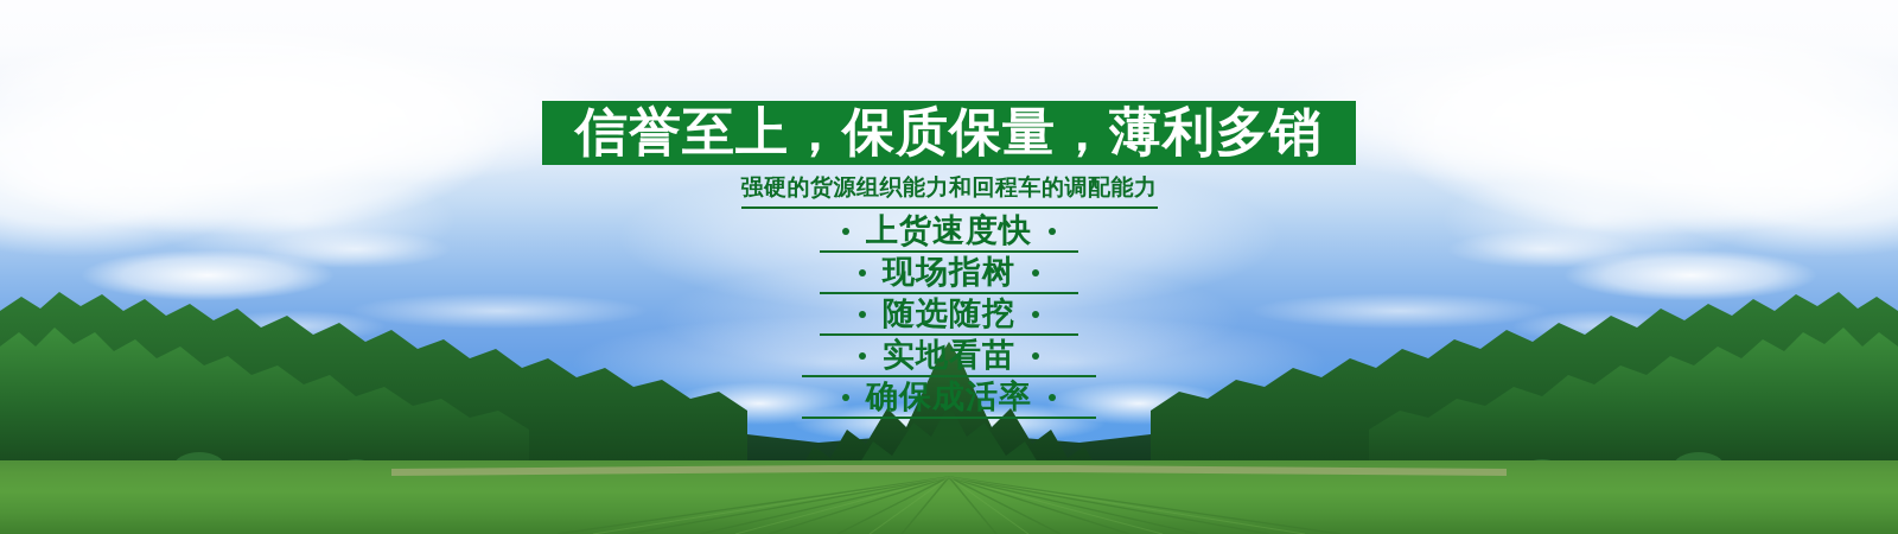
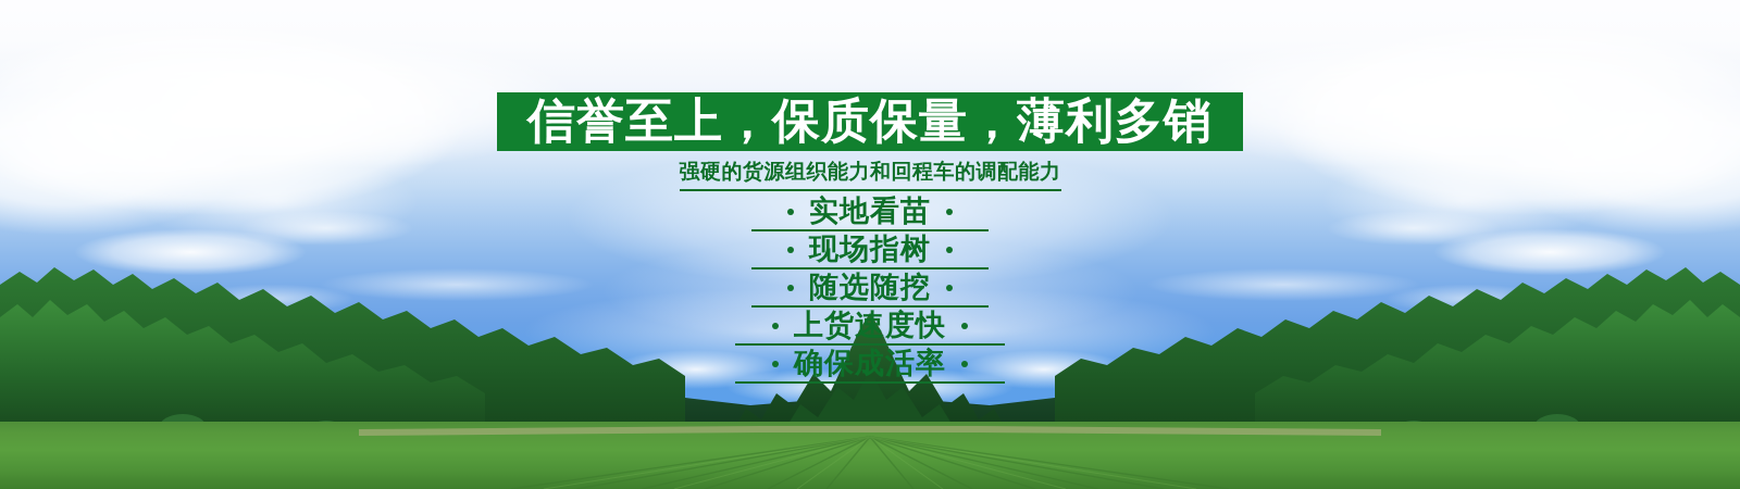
  信誉至上，保质保量，薄利多销
  强硬的货源组织能力和回程车的调配能力
- 上货速度快
+ 实地看苗
  现场指树
  随选随挖
- 实地看苗
+ 上货速度快
  确保成活率
